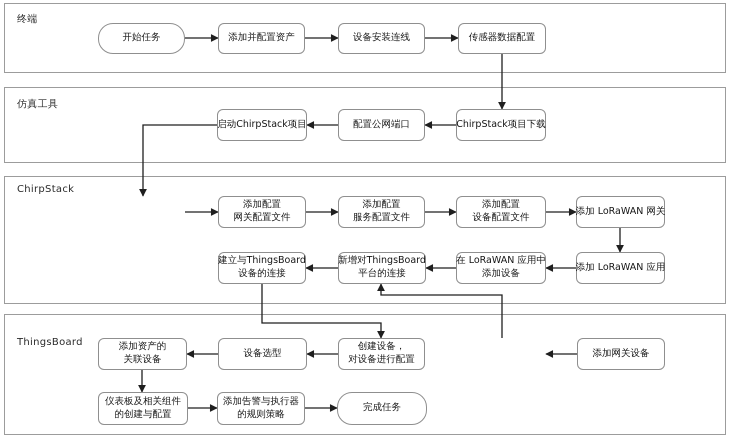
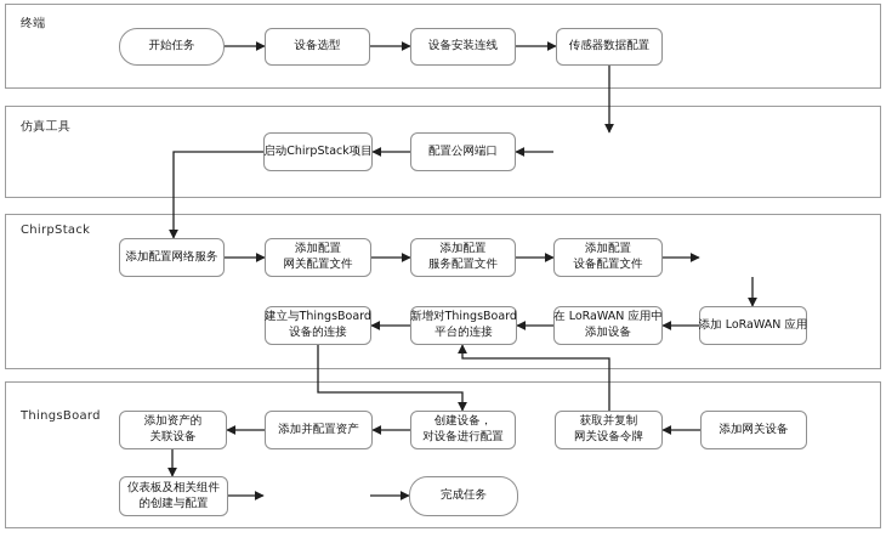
  终端
  开始任务
- 添加并配置资产
+ 设备选型
  设备安装连线
  传感器数据配置
  仿真工具
  启动ChirpStack项目
  配置公网端口
- ChirpStack项目下载
  ChirpStack
+ 添加配置网络服务
  添加配置
  网关配置文件
  添加配置
  服务配置文件
  添加配置
  设备配置文件
- 添加 LoRaWAN 网关
  建立与ThingsBoard
  设备的连接
  新增对ThingsBoard
  平台的连接
  在 LoRaWAN 应用中
  添加设备
  添加 LoRaWAN 应用
  ThingsBoard
  添加资产的
  关联设备
- 设备选型
+ 添加并配置资产
  创建设备，
  对设备进行配置
+ 获取并复制
+ 网关设备令牌
  添加网关设备
  仪表板及相关组件
  的创建与配置
- 添加告警与执行器
- 的规则策略
  完成任务
